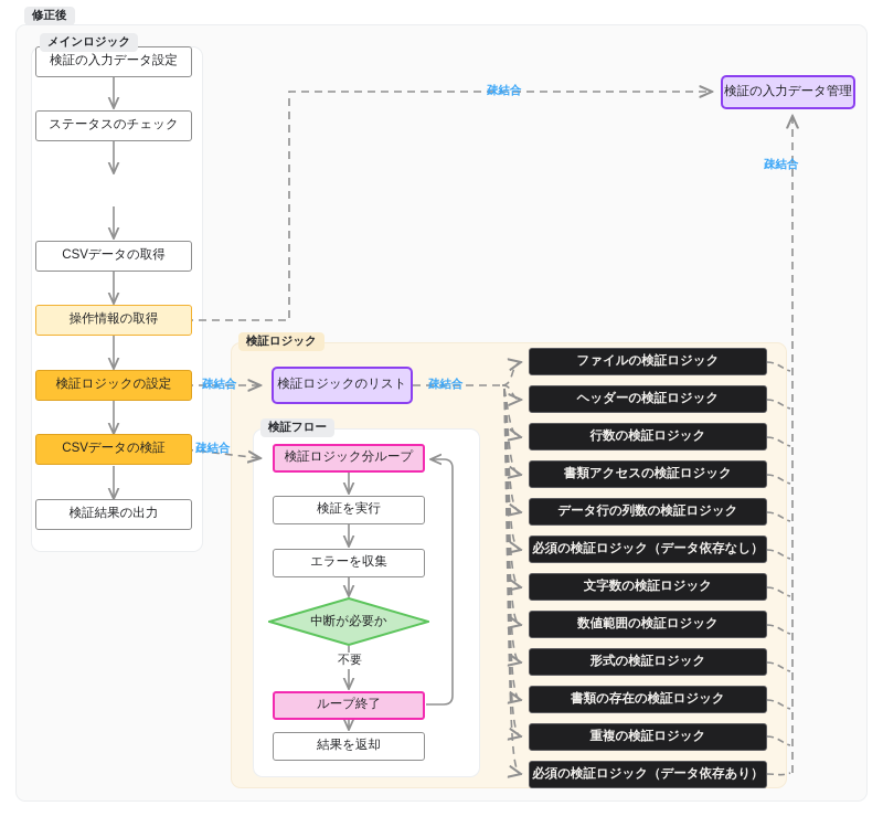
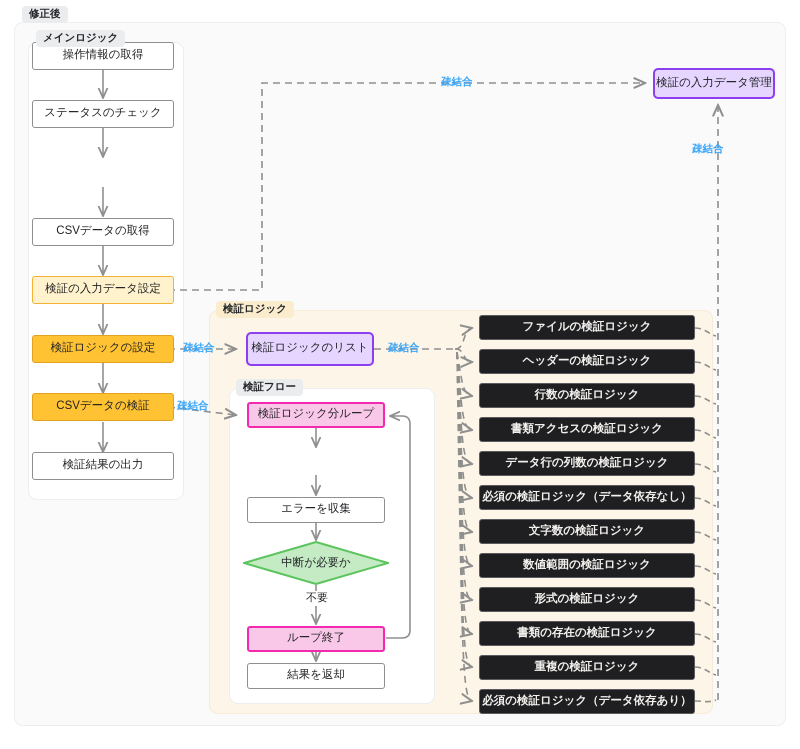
  修正後
  メインロジック
  検証ロジック
  検証フロー
- 検証の入力データ設定
+ 操作情報の取得
  ステータスのチェック
  CSVデータの取得
- 操作情報の取得
+ 検証の入力データ設定
  検証ロジックの設定
  CSVデータの検証
  検証結果の出力
  検証の入力データ管理
  検証ロジックのリスト
  検証ロジック分ループ
- 検証を実行
  エラーを収集
  中断が必要か
  ループ終了
  結果を返却
  ファイルの検証ロジック
  ヘッダーの検証ロジック
  行数の検証ロジック
  書類アクセスの検証ロジック
  データ行の列数の検証ロジック
  必須の検証ロジック（データ依存なし）
  文字数の検証ロジック
  数値範囲の検証ロジック
  形式の検証ロジック
  書類の存在の検証ロジック
  重複の検証ロジック
  必須の検証ロジック（データ依存あり）
  疎結合
  疎結合
  疎結合
  疎結合
  疎結合
  不要
